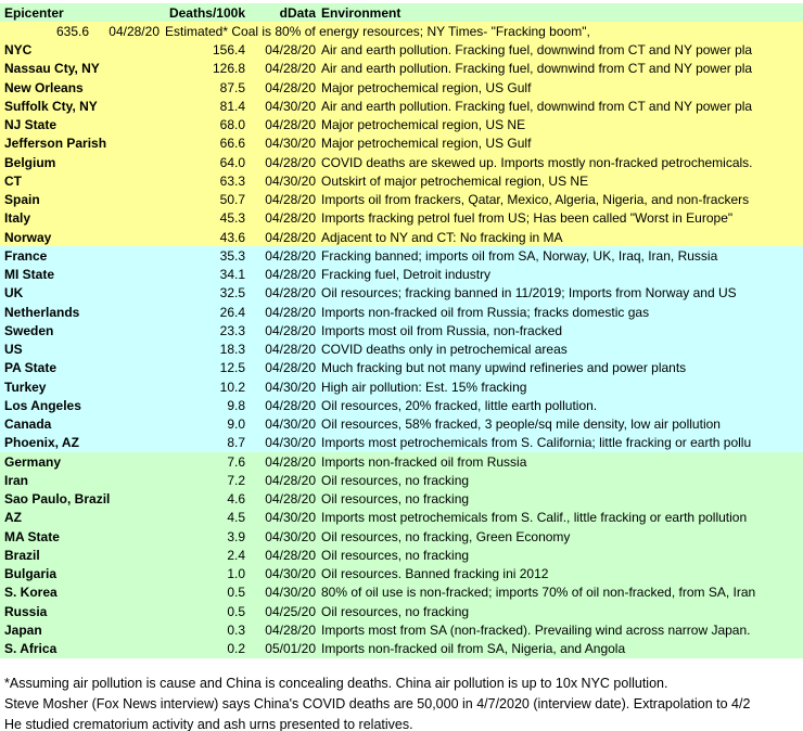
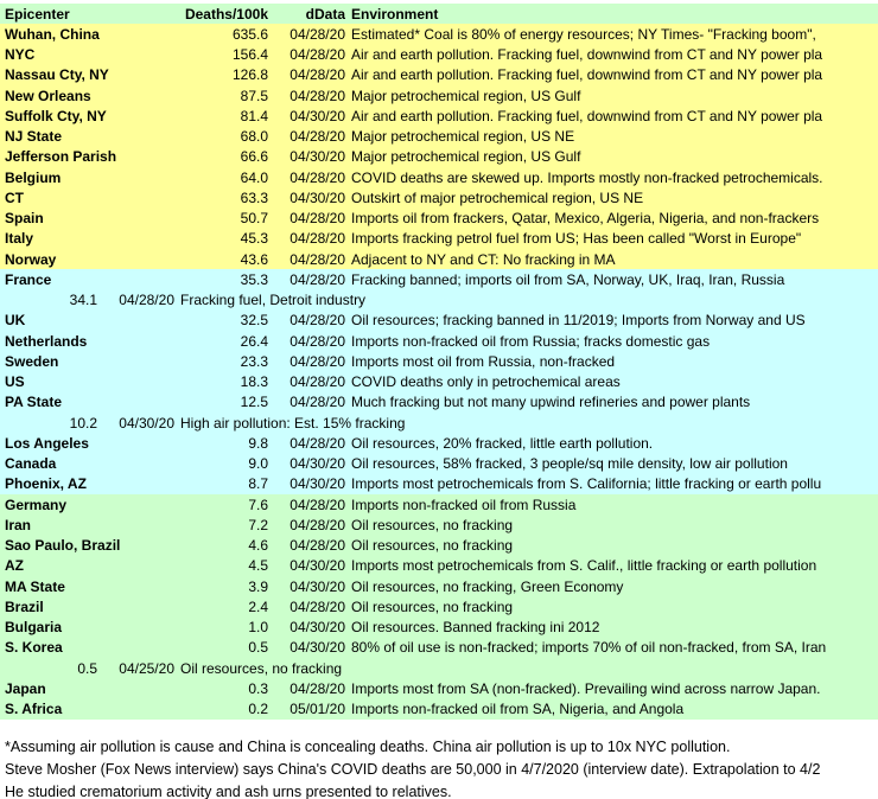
  Epicenter
  Deaths/100k
  dData
  Environment
+ Wuhan, China
  635.6
  04/28/20
  Estimated* Coal is 80% of energy resources; NY Times- "Fracking boom",
  NYC
  156.4
  04/28/20
  Air and earth pollution. Fracking fuel, downwind from CT and NY power pla
  Nassau Cty, NY
  126.8
  04/28/20
  Air and earth pollution. Fracking fuel, downwind from CT and NY power pla
  New Orleans
  87.5
  04/28/20
  Major petrochemical region, US Gulf
  Suffolk Cty, NY
  81.4
  04/30/20
  Air and earth pollution. Fracking fuel, downwind from CT and NY power pla
  NJ State
  68.0
  04/28/20
  Major petrochemical region, US NE
  Jefferson Parish
  66.6
  04/30/20
  Major petrochemical region, US Gulf
  Belgium
  64.0
  04/28/20
  COVID deaths are skewed up. Imports mostly non-fracked petrochemicals.
  CT
  63.3
  04/30/20
  Outskirt of major petrochemical region, US NE
  Spain
  50.7
  04/28/20
  Imports oil from frackers, Qatar, Mexico, Algeria, Nigeria, and non-frackers
  Italy
  45.3
  04/28/20
  Imports fracking petrol fuel from US; Has been called "Worst in Europe"
  Norway
  43.6
  04/28/20
  Adjacent to NY and CT: No fracking in MA
  France
  35.3
  04/28/20
  Fracking banned; imports oil from SA, Norway, UK, Iraq, Iran, Russia
- MI State
  34.1
  04/28/20
  Fracking fuel, Detroit industry
  UK
  32.5
  04/28/20
  Oil resources; fracking banned in 11/2019; Imports from Norway and US
  Netherlands
  26.4
  04/28/20
  Imports non-fracked oil from Russia; fracks domestic gas
  Sweden
  23.3
  04/28/20
  Imports most oil from Russia, non-fracked
  US
  18.3
  04/28/20
  COVID deaths only in petrochemical areas
  PA State
  12.5
  04/28/20
  Much fracking but not many upwind refineries and power plants
- Turkey
  10.2
  04/30/20
  High air pollution: Est. 15% fracking
  Los Angeles
  9.8
  04/28/20
  Oil resources, 20% fracked, little earth pollution.
  Canada
  9.0
  04/30/20
  Oil resources, 58% fracked, 3 people/sq mile density, low air pollution
  Phoenix, AZ
  8.7
  04/30/20
  Imports most petrochemicals from S. California; little fracking or earth pollu
  Germany
  7.6
  04/28/20
  Imports non-fracked oil from Russia
  Iran
  7.2
  04/28/20
  Oil resources, no fracking
  Sao Paulo, Brazil
  4.6
  04/28/20
  Oil resources, no fracking
  AZ
  4.5
  04/30/20
  Imports most petrochemicals from S. Calif., little fracking or earth pollution
  MA State
  3.9
  04/30/20
  Oil resources, no fracking, Green Economy
  Brazil
  2.4
  04/28/20
  Oil resources, no fracking
  Bulgaria
  1.0
  04/30/20
  Oil resources. Banned fracking ini 2012
  S. Korea
  0.5
  04/30/20
  80% of oil use is non-fracked; imports 70% of oil non-fracked, from SA, Iran
- Russia
  0.5
  04/25/20
  Oil resources, no fracking
  Japan
  0.3
  04/28/20
  Imports most from SA (non-fracked). Prevailing wind across narrow Japan.
  S. Africa
  0.2
  05/01/20
  Imports non-fracked oil from SA, Nigeria, and Angola
  *Assuming air pollution is cause and China is concealing deaths. China air pollution is up to 10x NYC pollution.
  Steve Mosher (Fox News interview) says China's COVID deaths are 50,000 in 4/7/2020 (interview date). Extrapolation to 4/2
  He studied crematorium activity and ash urns presented to relatives.
